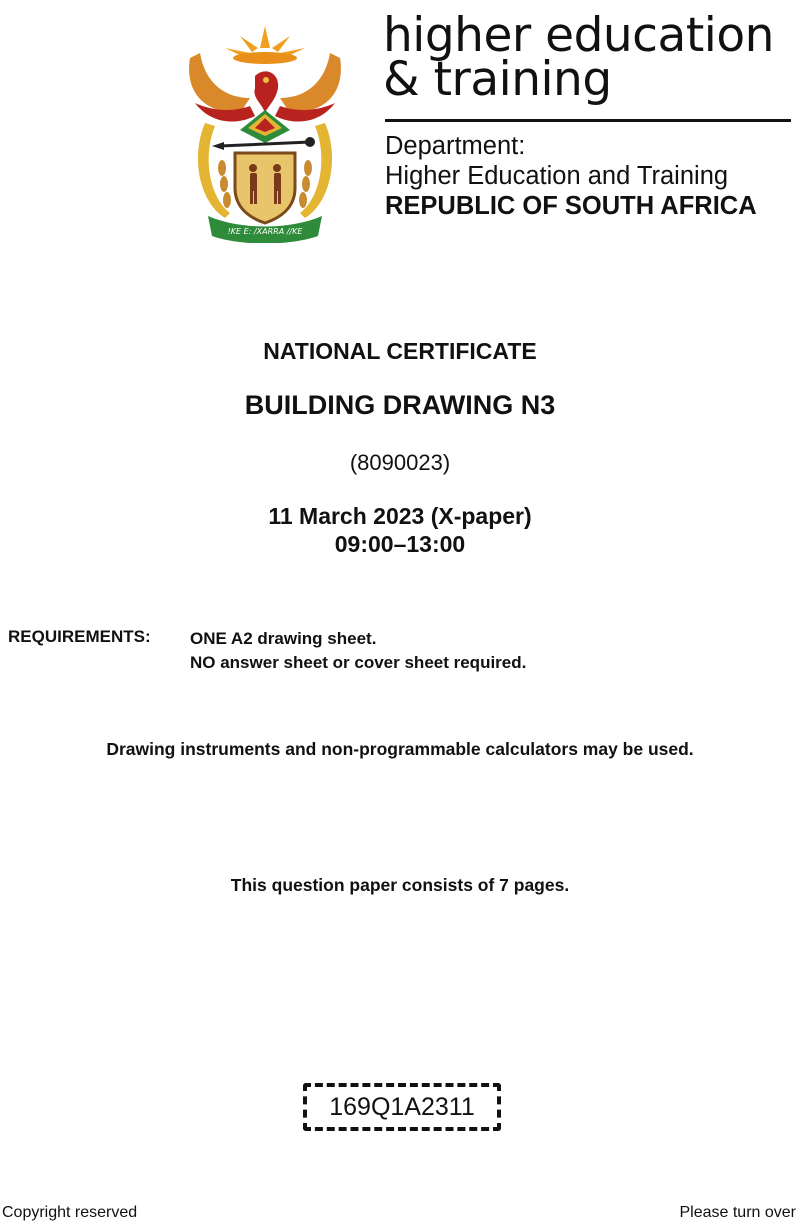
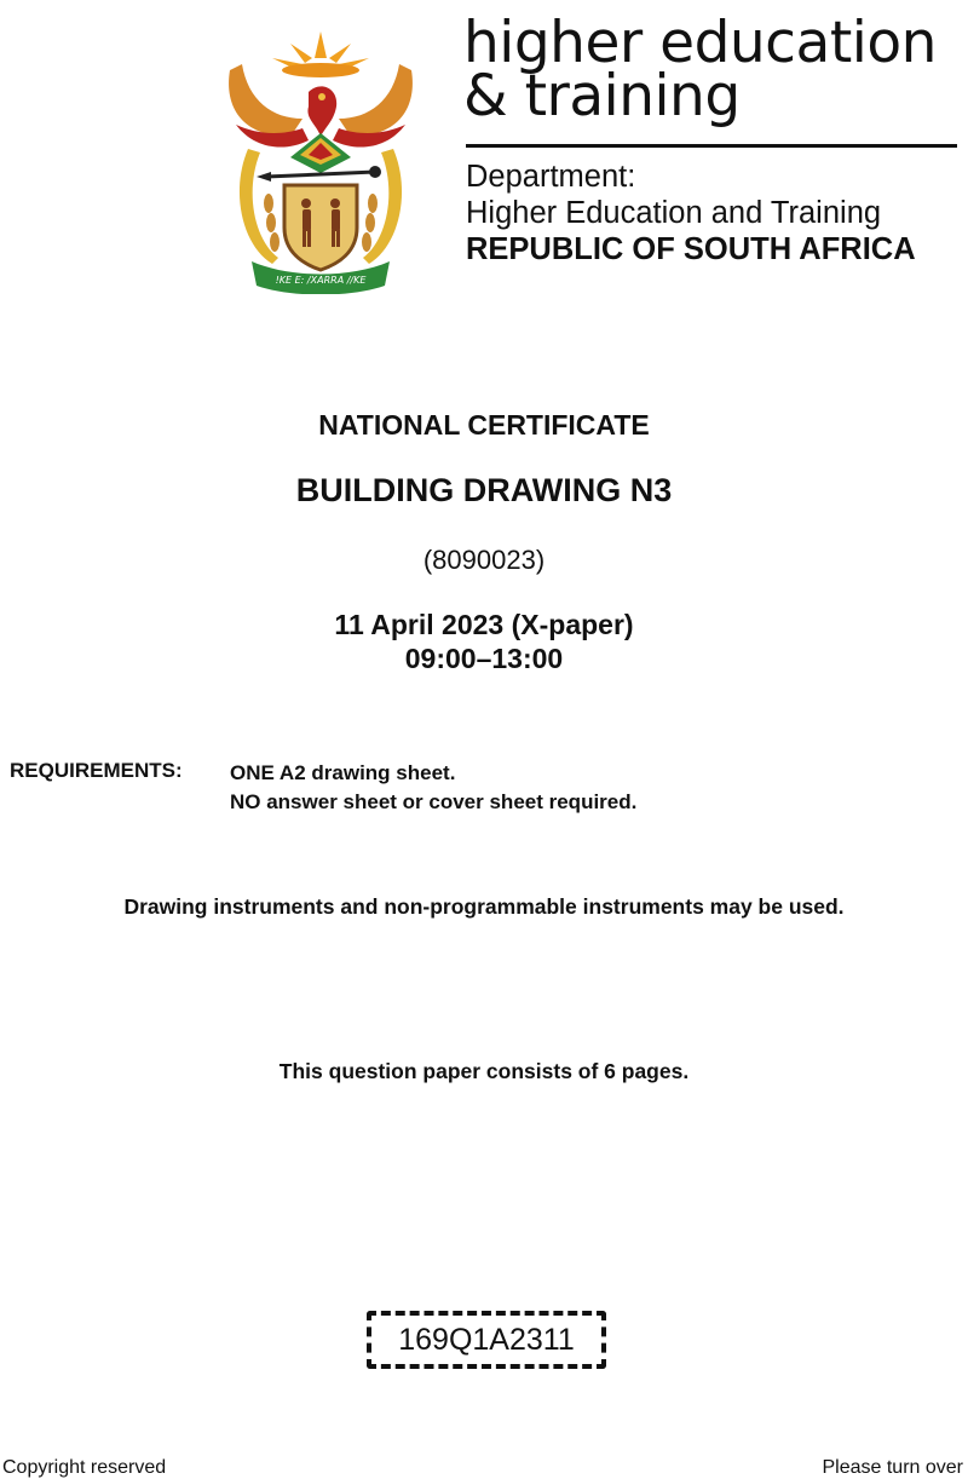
  !KE E: /XARRA //KE
  higher education
  & training
  Department:
  Higher Education and Training
  REPUBLIC OF SOUTH AFRICA
  NATIONAL CERTIFICATE
  BUILDING DRAWING N3
  (8090023)
- 11 March 2023 (X-paper)
+ 11 April 2023 (X-paper)
  09:00–13:00
  REQUIREMENTS:
  ONE A2 drawing sheet.
  NO answer sheet or cover sheet required.
- Drawing instruments and non-programmable calculators may be used.
+ Drawing instruments and non-programmable instruments may be used.
- This question paper consists of 7 pages.
+ This question paper consists of 6 pages.
  169Q1A2311
  Copyright reserved
  Please turn over
